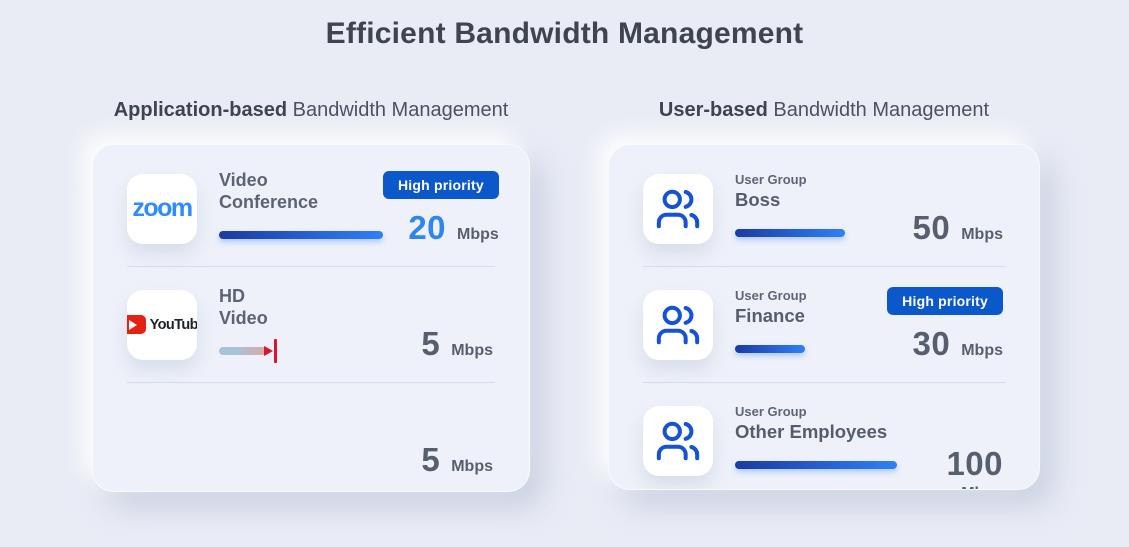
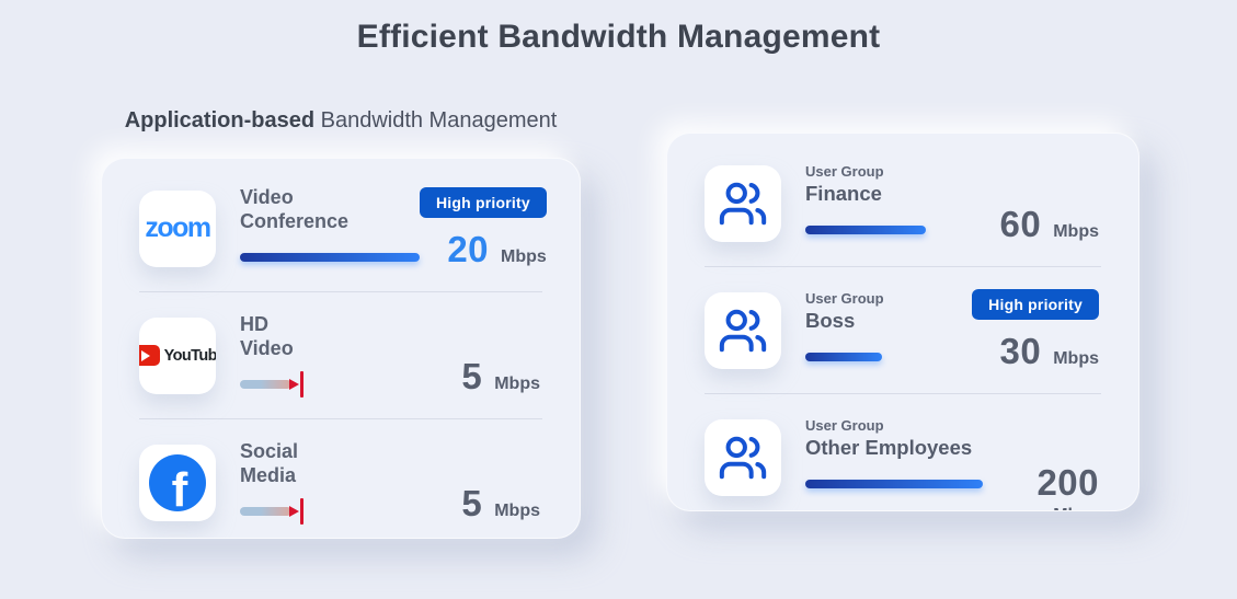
  Efficient Bandwidth Management
  Application-based Bandwidth Management
  zoom
  Video
  Conference
  High priority
  20
  Mbps
  YouTub
  HD
  Video
  5
  Mbps
+ f
+ Social
+ Media
  5
  Mbps
- User-based Bandwidth Management
  User Group
- Boss
+ Finance
- 50
+ 60
  Mbps
  User Group
- Finance
+ Boss
  High priority
  30
  Mbps
  User Group
  Other Employees
- 100
+ 200
